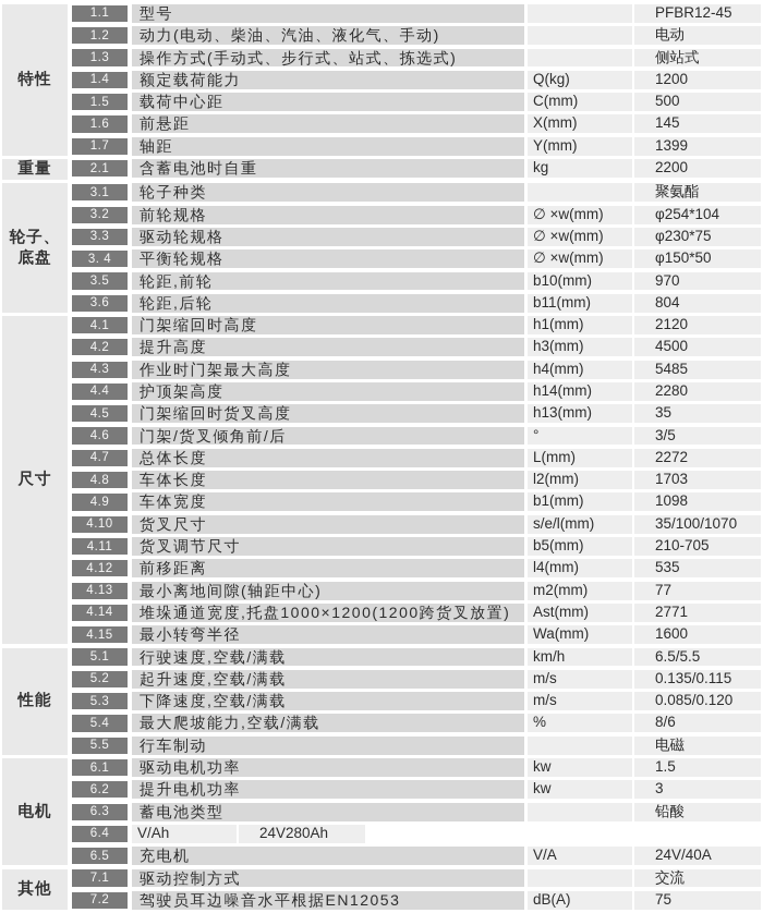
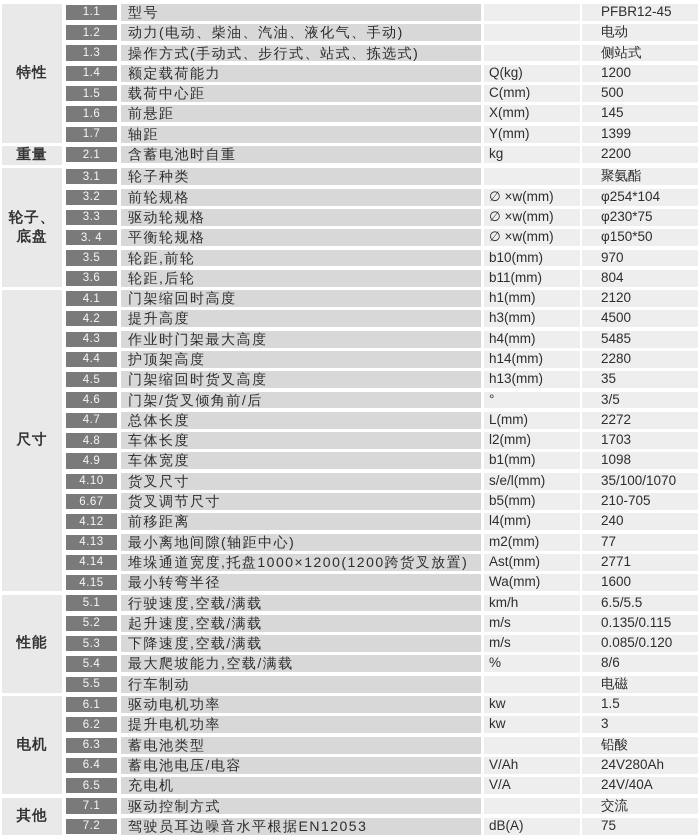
  特性
  1.1
  型号
  PFBR12-45
  1.2
  动力(电动、柴油、汽油、液化气、手动)
  电动
  1.3
  操作方式(手动式、步行式、站式、拣选式)
  侧站式
  1.4
  额定载荷能力
  Q(kg)
  1200
  1.5
  载荷中心距
  C(mm)
  500
  1.6
  前悬距
  X(mm)
  145
  1.7
  轴距
  Y(mm)
  1399
  重量
  2.1
  含蓄电池时自重
  kg
  2200
  轮子、
  底盘
  3.1
  轮子种类
  聚氨酯
  3.2
  前轮规格
  ∅ ×w(mm)
  φ254*104
  3.3
  驱动轮规格
  ∅ ×w(mm)
  φ230*75
  3. 4
  平衡轮规格
  ∅ ×w(mm)
  φ150*50
  3.5
  轮距,前轮
  b10(mm)
  970
  3.6
  轮距,后轮
  b11(mm)
  804
  尺寸
  4.1
  门架缩回时高度
  h1(mm)
  2120
  4.2
  提升高度
  h3(mm)
  4500
  4.3
  作业时门架最大高度
  h4(mm)
  5485
  4.4
  护顶架高度
  h14(mm)
  2280
  4.5
  门架缩回时货叉高度
  h13(mm)
  35
  4.6
  门架/货叉倾角前/后
  °
  3/5
  4.7
  总体长度
  L(mm)
  2272
  4.8
  车体长度
  l2(mm)
  1703
  4.9
  车体宽度
  b1(mm)
  1098
  4.10
  货叉尺寸
  s/e/l(mm)
  35/100/1070
- 4.11
+ 6.67
  货叉调节尺寸
  b5(mm)
  210-705
  4.12
  前移距离
  l4(mm)
- 535
+ 240
  4.13
  最小离地间隙(轴距中心)
  m2(mm)
  77
  4.14
  堆垛通道宽度,托盘1000×1200(1200跨货叉放置)
  Ast(mm)
  2771
  4.15
  最小转弯半径
  Wa(mm)
  1600
  性能
  5.1
  行驶速度,空载/满载
  km/h
  6.5/5.5
  5.2
  起升速度,空载/满载
  m/s
  0.135/0.115
  5.3
  下降速度,空载/满载
  m/s
  0.085/0.120
  5.4
  最大爬坡能力,空载/满载
  %
  8/6
  5.5
  行车制动
  电磁
  电机
  6.1
  驱动电机功率
  kw
  1.5
  6.2
  提升电机功率
  kw
  3
  6.3
  蓄电池类型
  铅酸
  6.4
+ 蓄电池电压/电容
  V/Ah
  24V280Ah
  6.5
  充电机
  V/A
  24V/40A
  其他
  7.1
  驱动控制方式
  交流
  7.2
  驾驶员耳边噪音水平根据EN12053
  dB(A)
  75
